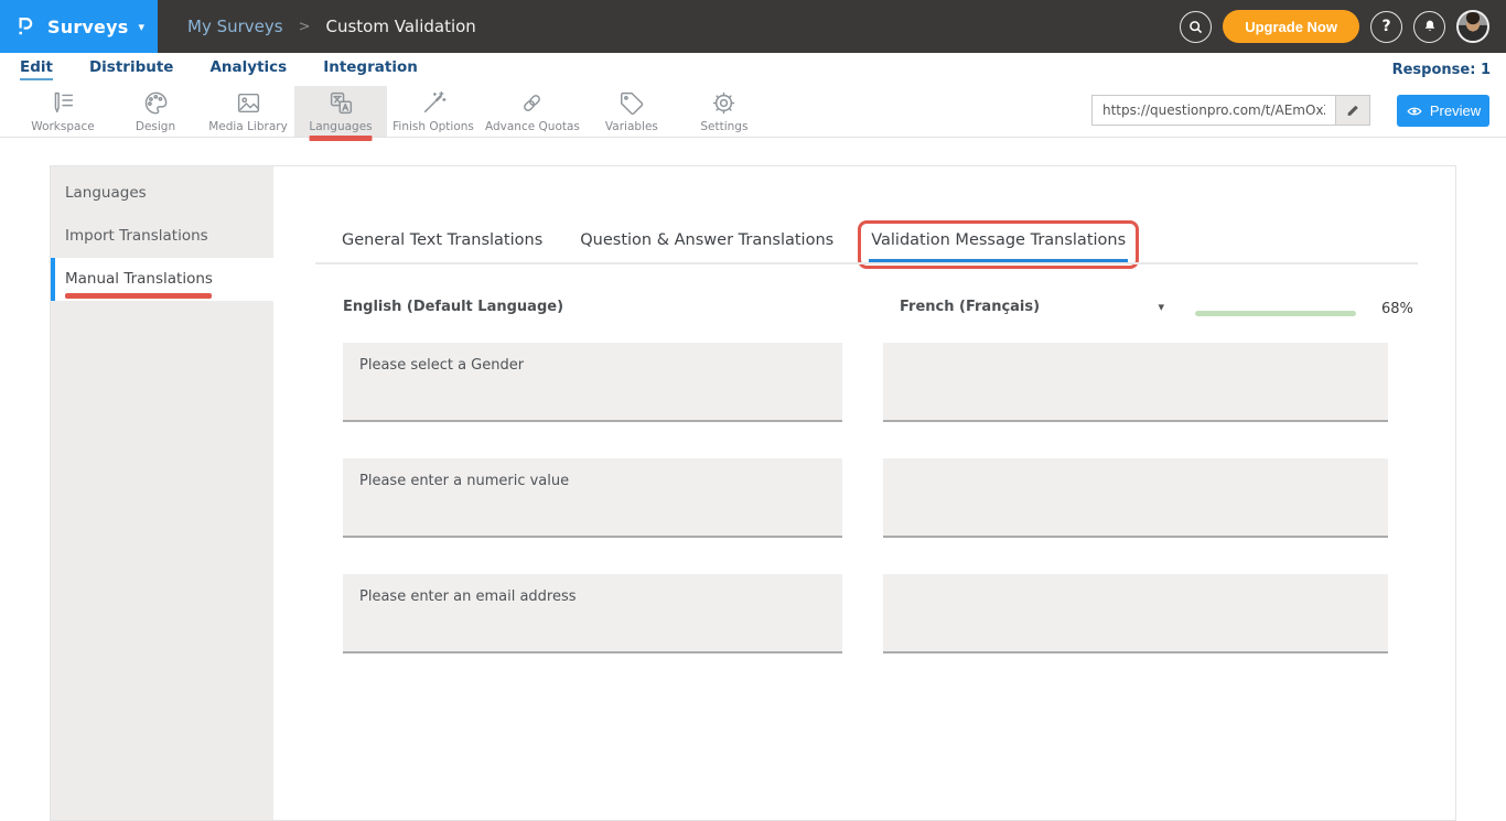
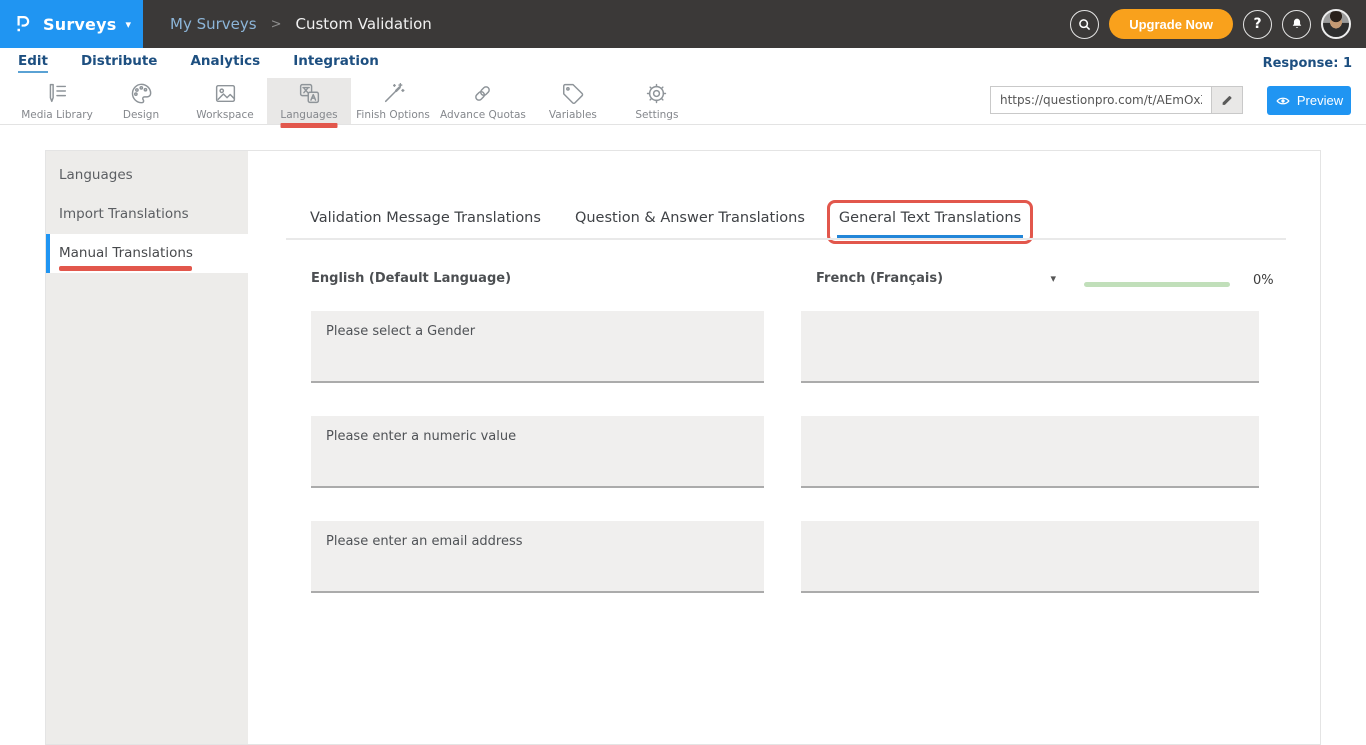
  Surveys
  ▾
  My Surveys
  >
  Custom Validation
  Upgrade Now
  ?
  Edit
  Distribute
  Analytics
  Integration
  Response: 1
- Workspace
+ Media Library
  Design
- Media Library
+ Workspace
  Languages
  Finish Options
  Advance Quotas
  Variables
  Settings
  https://questionpro.com/t/AEmOx
  Preview
  Languages
  Import Translations
  Manual Translations
- General Text Translations
+ Validation Message Translations
  Question & Answer Translations
- Validation Message Translations
+ General Text Translations
  English (Default Language)
  French (Français)
  ▾
- 68%
+ 0%
  Please select a Gender
  Please enter a numeric value
  Please enter an email address
